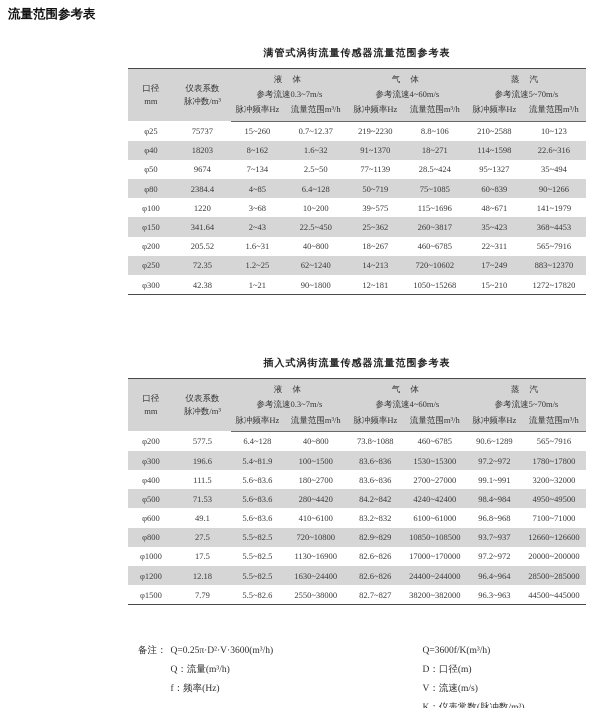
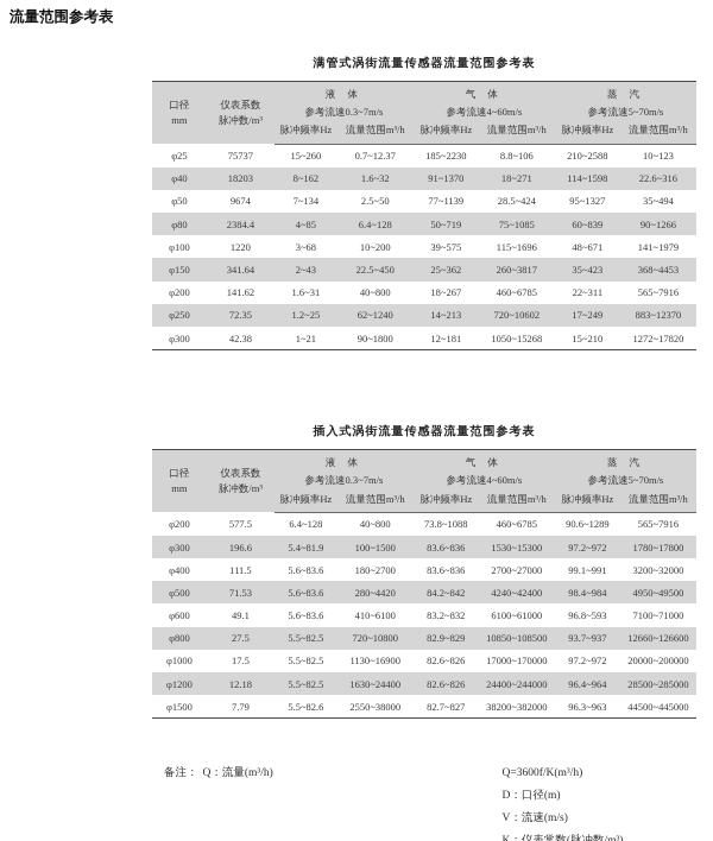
  流量范围参考表
  满管式涡街流量传感器流量范围参考表
  口径mm	仪表系数脉冲数/m³	液 体	气 体	蒸 汽
  参考流速0.3~7m/s	参考流速4~60m/s	参考流速5~70m/s
  脉冲频率Hz	流量范围m³/h	脉冲频率Hz	流量范围m³/h	脉冲频率Hz	流量范围m³/h
- φ25	75737	15~260	0.7~12.37	219~2230	8.8~106	210~2588	10~123
+ φ25	75737	15~260	0.7~12.37	185~2230	8.8~106	210~2588	10~123
  φ40	18203	8~162	1.6~32	91~1370	18~271	114~1598	22.6~316
  φ50	9674	7~134	2.5~50	77~1139	28.5~424	95~1327	35~494
  φ80	2384.4	4~85	6.4~128	50~719	75~1085	60~839	90~1266
  φ100	1220	3~68	10~200	39~575	115~1696	48~671	141~1979
  φ150	341.64	2~43	22.5~450	25~362	260~3817	35~423	368~4453
- φ200	205.52	1.6~31	40~800	18~267	460~6785	22~311	565~7916
+ φ200	141.62	1.6~31	40~800	18~267	460~6785	22~311	565~7916
  φ250	72.35	1.2~25	62~1240	14~213	720~10602	17~249	883~12370
  φ300	42.38	1~21	90~1800	12~181	1050~15268	15~210	1272~17820
  插入式涡街流量传感器流量范围参考表
  口径mm	仪表系数脉冲数/m³	液 体	气 体	蒸 汽
  参考流速0.3~7m/s	参考流速4~60m/s	参考流速5~70m/s
  脉冲频率Hz	流量范围m³/h	脉冲频率Hz	流量范围m³/h	脉冲频率Hz	流量范围m³/h
  φ200	577.5	6.4~128	40~800	73.8~1088	460~6785	90.6~1289	565~7916
  φ300	196.6	5.4~81.9	100~1500	83.6~836	1530~15300	97.2~972	1780~17800
  φ400	111.5	5.6~83.6	180~2700	83.6~836	2700~27000	99.1~991	3200~32000
  φ500	71.53	5.6~83.6	280~4420	84.2~842	4240~42400	98.4~984	4950~49500
- φ600	49.1	5.6~83.6	410~6100	83.2~832	6100~61000	96.8~968	7100~71000
+ φ600	49.1	5.6~83.6	410~6100	83.2~832	6100~61000	96.8~593	7100~71000
  φ800	27.5	5.5~82.5	720~10800	82.9~829	10850~108500	93.7~937	12660~126600
  φ1000	17.5	5.5~82.5	1130~16900	82.6~826	17000~170000	97.2~972	20000~200000
  φ1200	12.18	5.5~82.5	1630~24400	82.6~826	24400~244000	96.4~964	28500~285000
  φ1500	7.79	5.5~82.6	2550~38000	82.7~827	38200~382000	96.3~963	44500~445000
  备注：
- Q=0.25π·D²·V·3600(m³/h)
  Q：流量(m³/h)
- f：频率(Hz)
  Q=3600f/K(m³/h)
  D：口径(m)
  V：流速(m/s)
